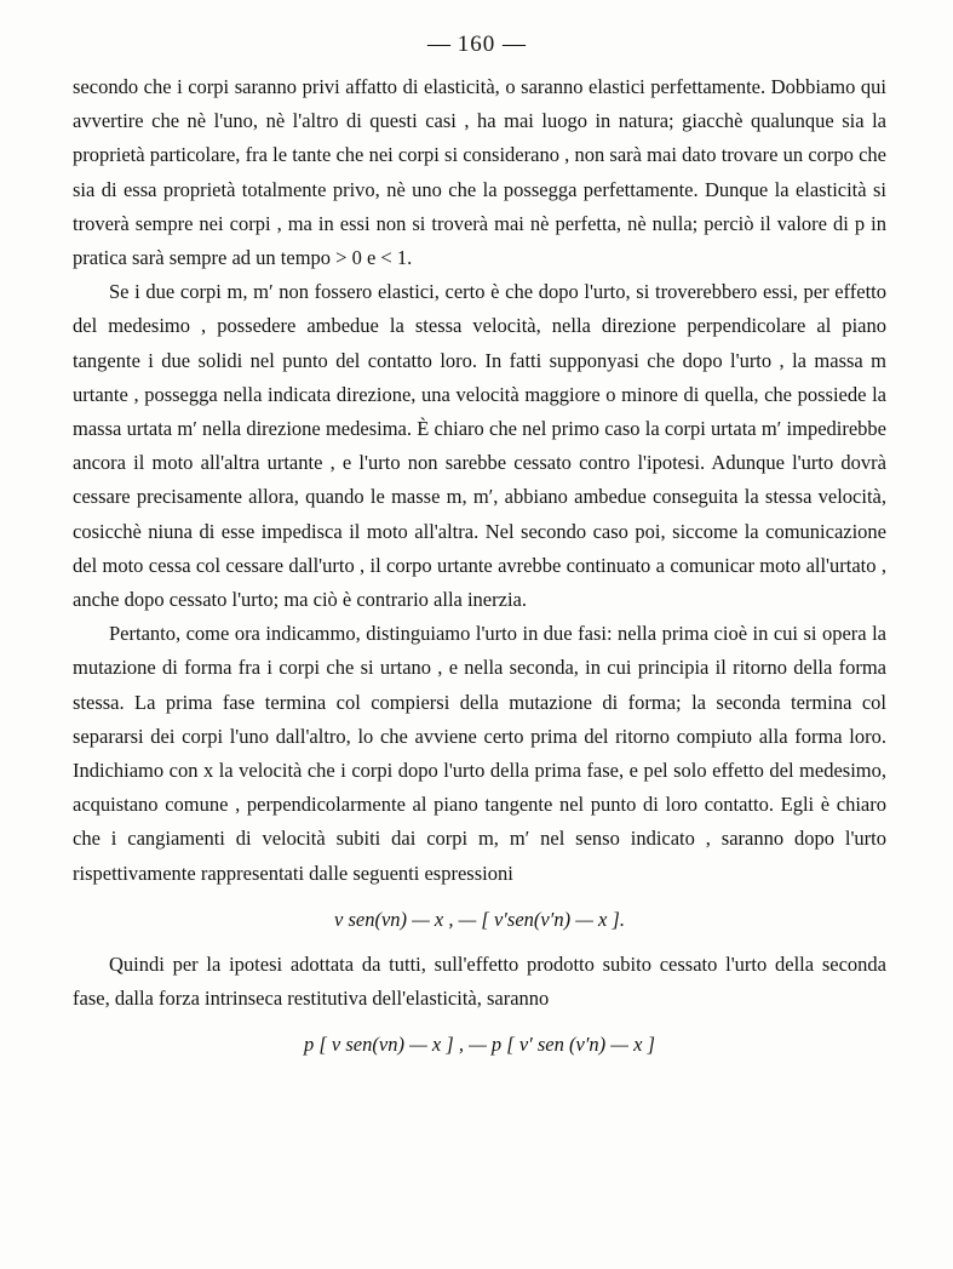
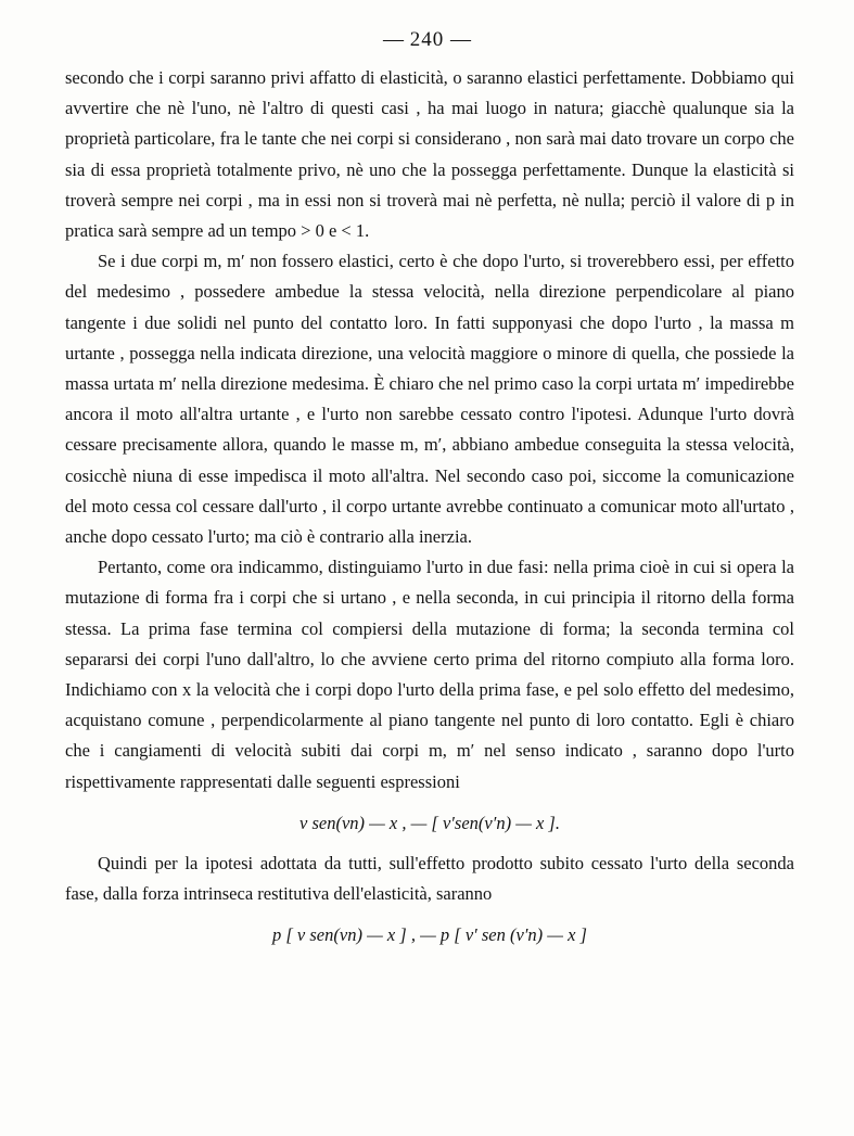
- — 160 —
+ — 240 —
  secondo che i corpi saranno privi affatto di elasticità, o saranno elastici perfettamente. Dobbiamo qui avvertire che nè l'uno, nè l'altro di questi casi , ha mai luogo in natura; giacchè qualunque sia la proprietà particolare, fra le tante che nei corpi si considerano , non sarà mai dato trovare un corpo che sia di essa proprietà totalmente privo, nè uno che la possegga perfettamente. Dunque la elasticità si troverà sempre nei corpi , ma in essi non si troverà mai nè perfetta, nè nulla; perciò il valore di p in pratica sarà sempre ad un tempo > 0 e < 1.
  Se i due corpi m, m′ non fossero elastici, certo è che dopo l'urto, si troverebbero essi, per effetto del medesimo , possedere ambedue la stessa velocità, nella direzione perpendicolare al piano tangente i due solidi nel punto del contatto loro. In fatti supponyasi che dopo l'urto , la massa m urtante , possegga nella indicata direzione, una velocità maggiore o minore di quella, che possiede la massa urtata m′ nella direzione medesima. È chiaro che nel primo caso la corpi urtata m′ impedirebbe ancora il moto all'altra urtante , e l'urto non sarebbe cessato contro l'ipotesi. Adunque l'urto dovrà cessare precisamente allora, quando le masse m, m′, abbiano ambedue conseguita la stessa velocità, cosicchè niuna di esse impedisca il moto all'altra. Nel secondo caso poi, siccome la comunicazione del moto cessa col cessare dall'urto , il corpo urtante avrebbe continuato a comunicar moto all'urtato , anche dopo cessato l'urto; ma ciò è contrario alla inerzia.
  Pertanto, come ora indicammo, distinguiamo l'urto in due fasi: nella prima cioè in cui si opera la mutazione di forma fra i corpi che si urtano , e nella seconda, in cui principia il ritorno della forma stessa. La prima fase termina col compiersi della mutazione di forma; la seconda termina col separarsi dei corpi l'uno dall'altro, lo che avviene certo prima del ritorno compiuto alla forma loro. Indichiamo con x la velocità che i corpi dopo l'urto della prima fase, e pel solo effetto del medesimo, acquistano comune , perpendicolarmente al piano tangente nel punto di loro contatto. Egli è chiaro che i cangiamenti di velocità subiti dai corpi m, m′ nel senso indicato , saranno dopo l'urto rispettivamente rappresentati dalle seguenti espressioni
  v sen(vn) — x , — [ v′sen(v′n) — x ].
  Quindi per la ipotesi adottata da tutti, sull'effetto prodotto subito cessato l'urto della seconda fase, dalla forza intrinseca restitutiva dell'elasticità, saranno
  p [ v sen(vn) — x ] , — p [ v′ sen (v′n) — x ]
